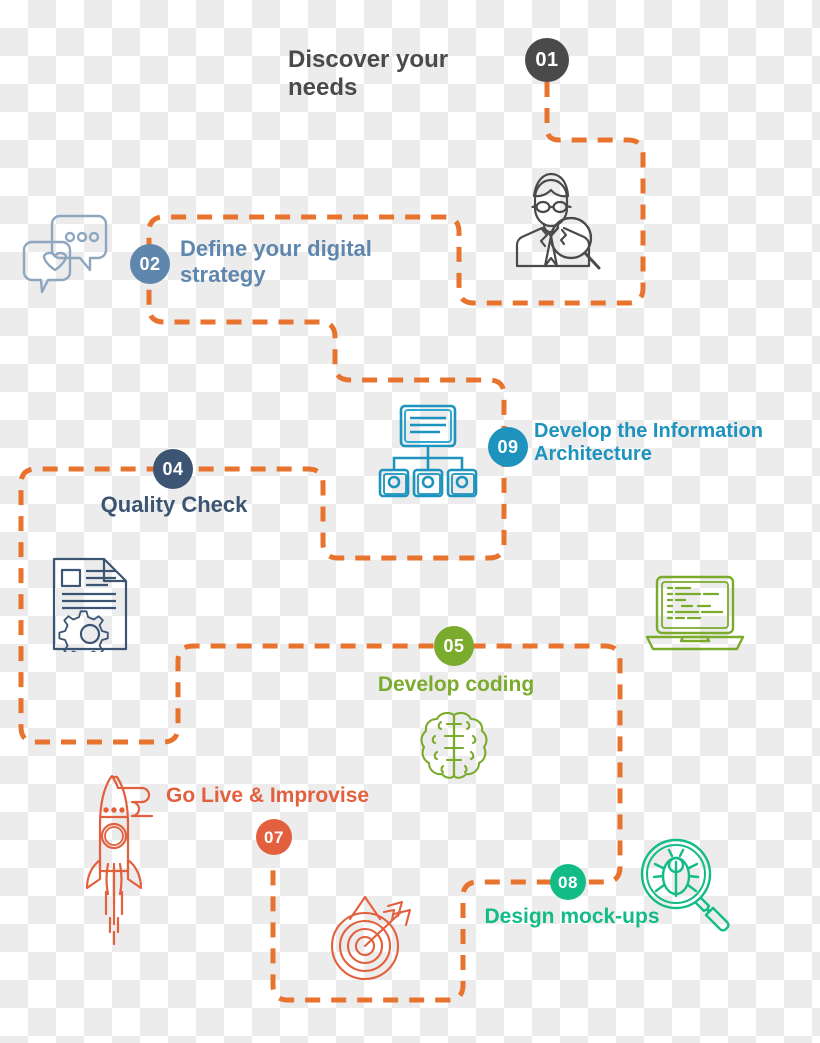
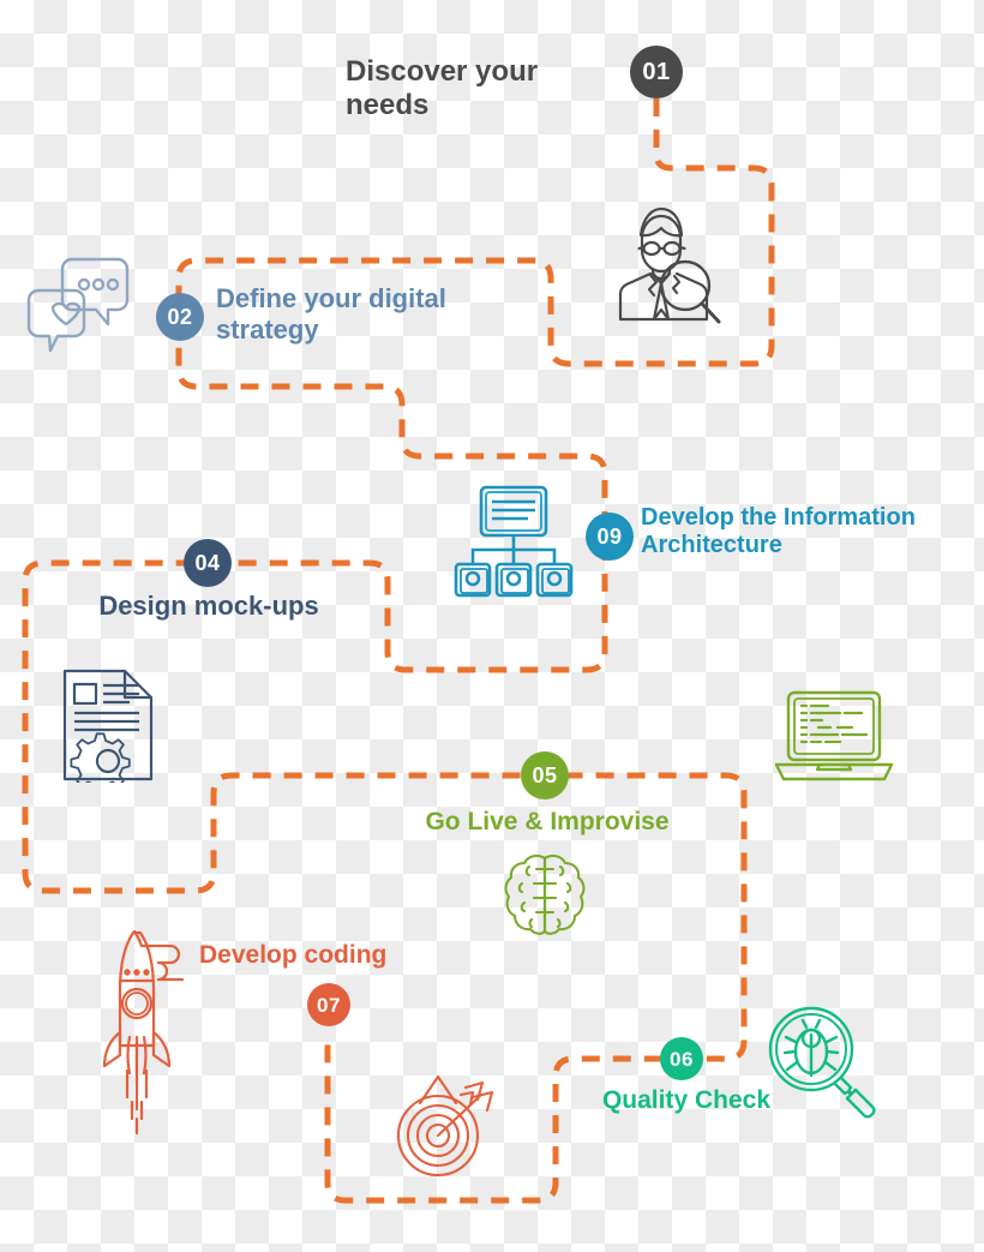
  Discover your needs
  01
  02
  Define your digital
  strategy
  09
  Develop the Information
  Architecture
  04
- Quality Check
+ Design mock-ups
  05
- Develop coding
+ Go Live & Improvise
- 08
+ 06
- Design mock-ups
+ Quality Check
  07
- Go Live & Improvise
+ Develop coding
